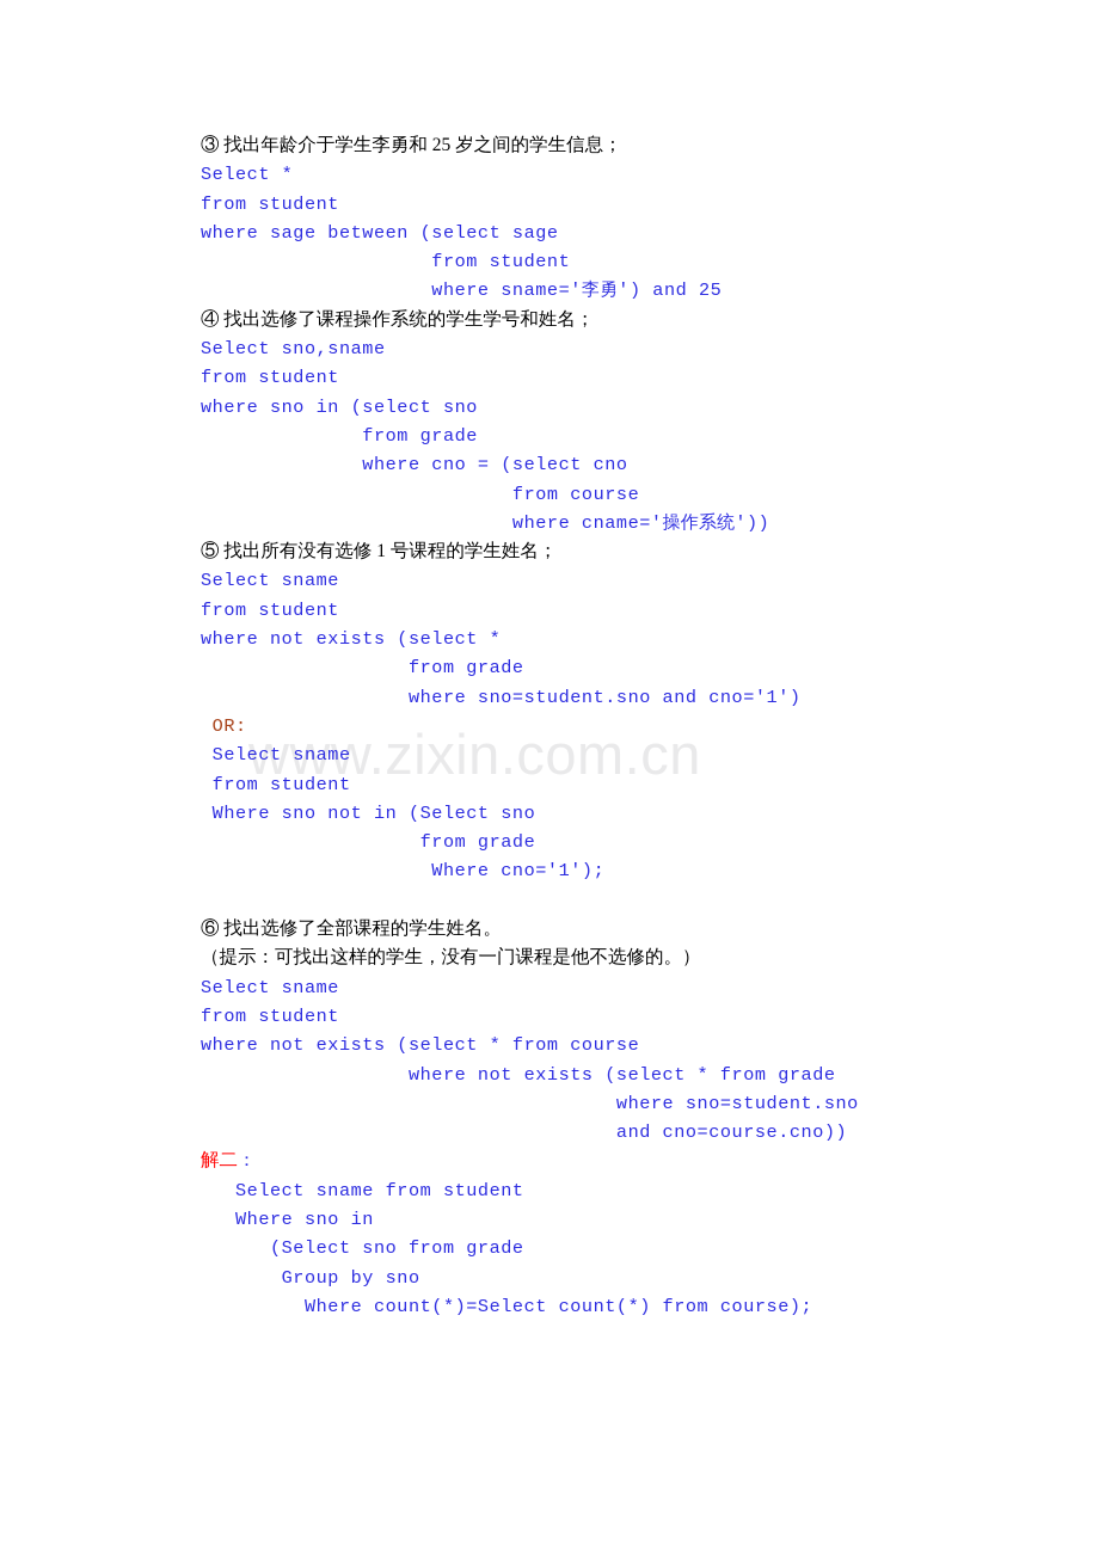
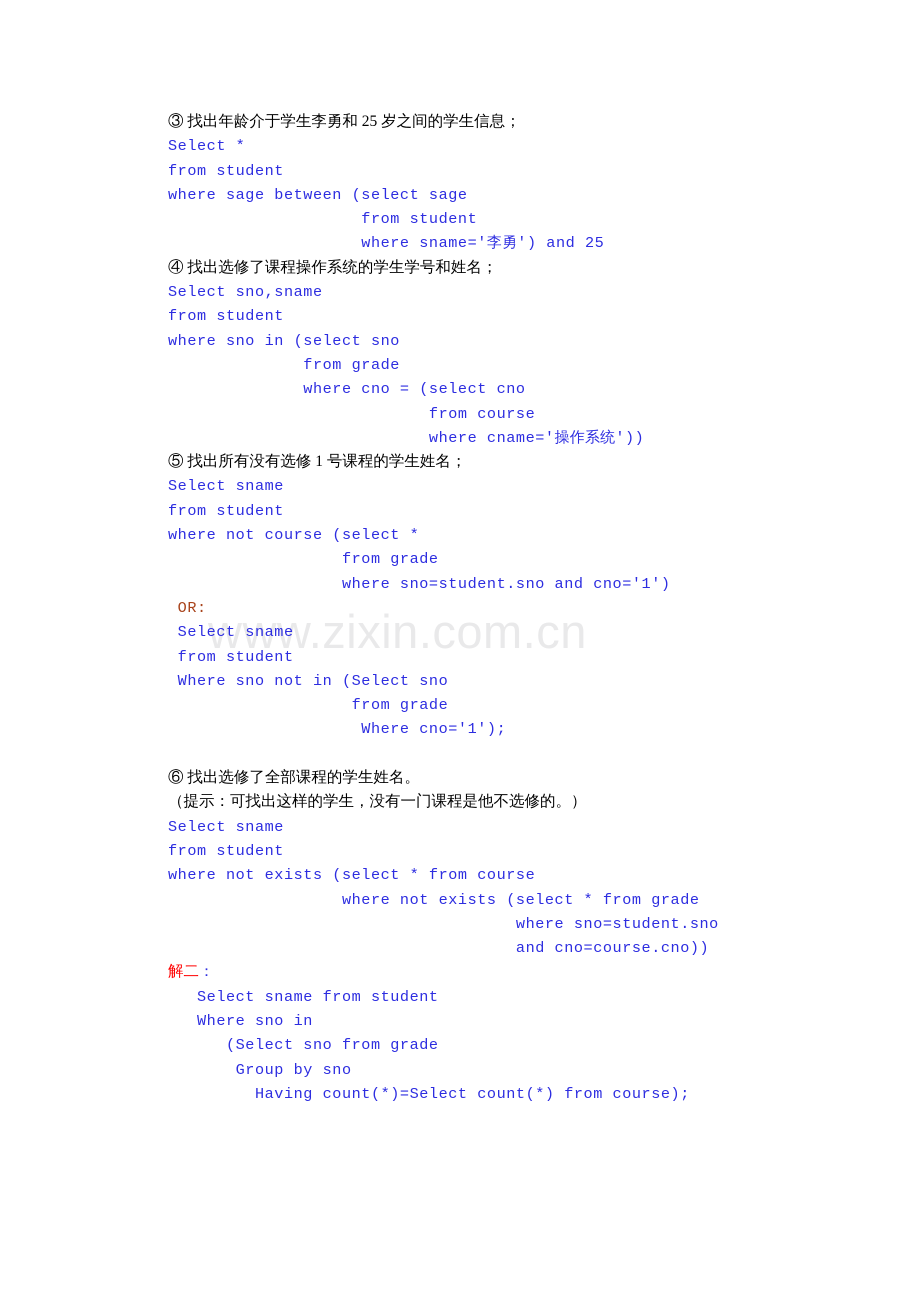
  www.zixin.com.cn
  ③ 找出年龄介于学生李勇和 25 岁之间的学生信息；
  Select *
  from student
  where sage between (select sage
  from student
  where sname='李勇') and 25
  ④ 找出选修了课程操作系统的学生学号和姓名；
  Select sno,sname
  from student
  where sno in (select sno
  from grade
  where cno = (select cno
  from course
  where cname='操作系统'))
  ⑤ 找出所有没有选修 1 号课程的学生姓名；
  Select sname
  from student
- where not exists (select *
+ where not course (select *
  from grade
  where sno=student.sno and cno='1')
  OR:
  Select sname
  from student
  Where sno not in (Select sno
  from grade
  Where cno='1');
  ⑥ 找出选修了全部课程的学生姓名。
  （提示：可找出这样的学生，没有一门课程是他不选修的。）
  Select sname
  from student
  where not exists (select * from course
  where not exists (select * from grade
  where sno=student.sno
  and cno=course.cno))
  解二：
  Select sname from student
  Where sno in
  (Select sno from grade
  Group by sno
- Where count(*)=Select count(*) from course);
+ Having count(*)=Select count(*) from course);
